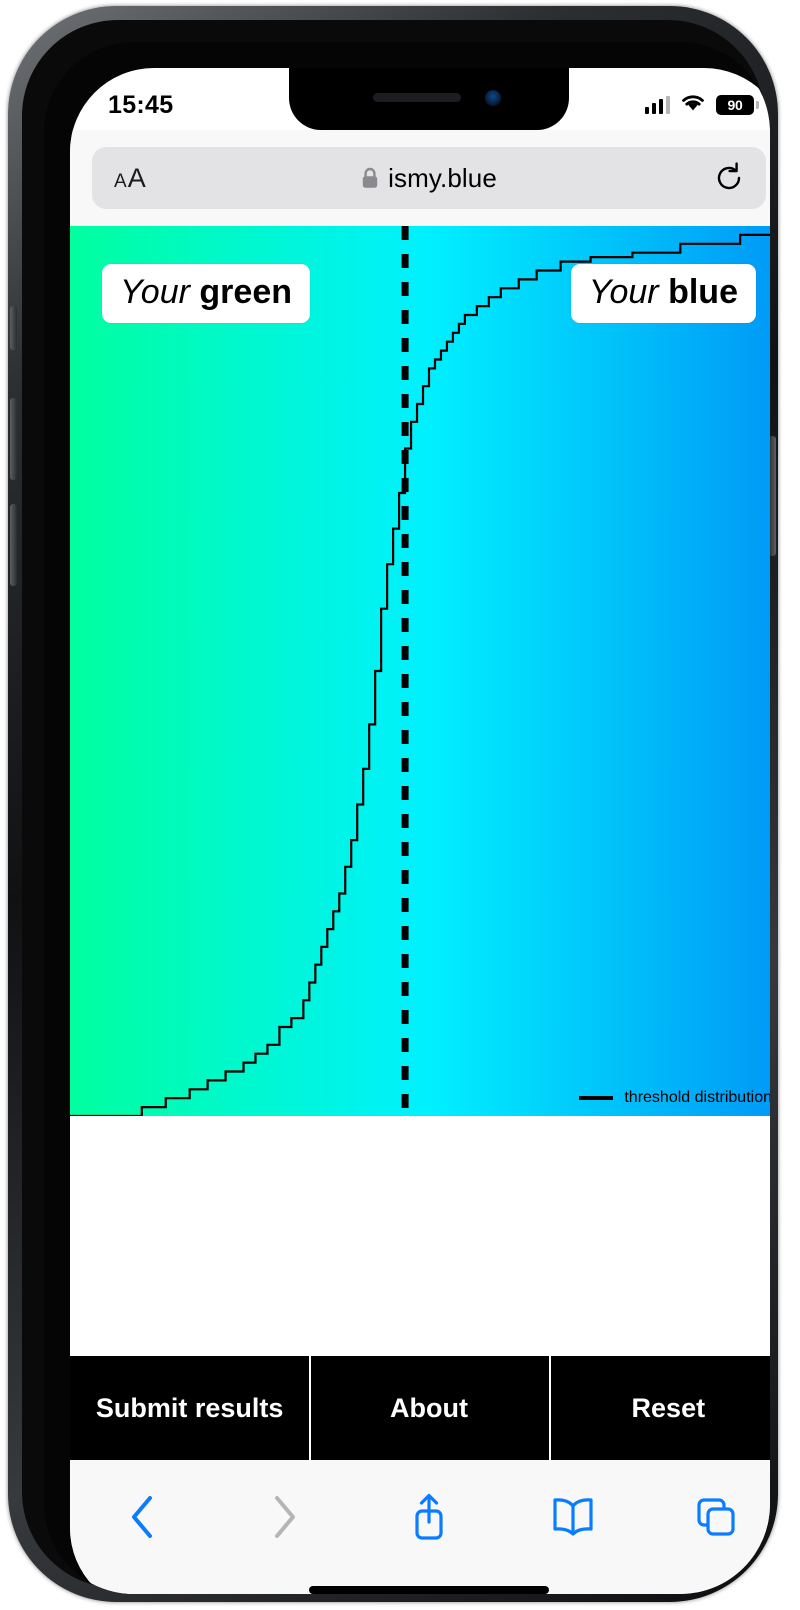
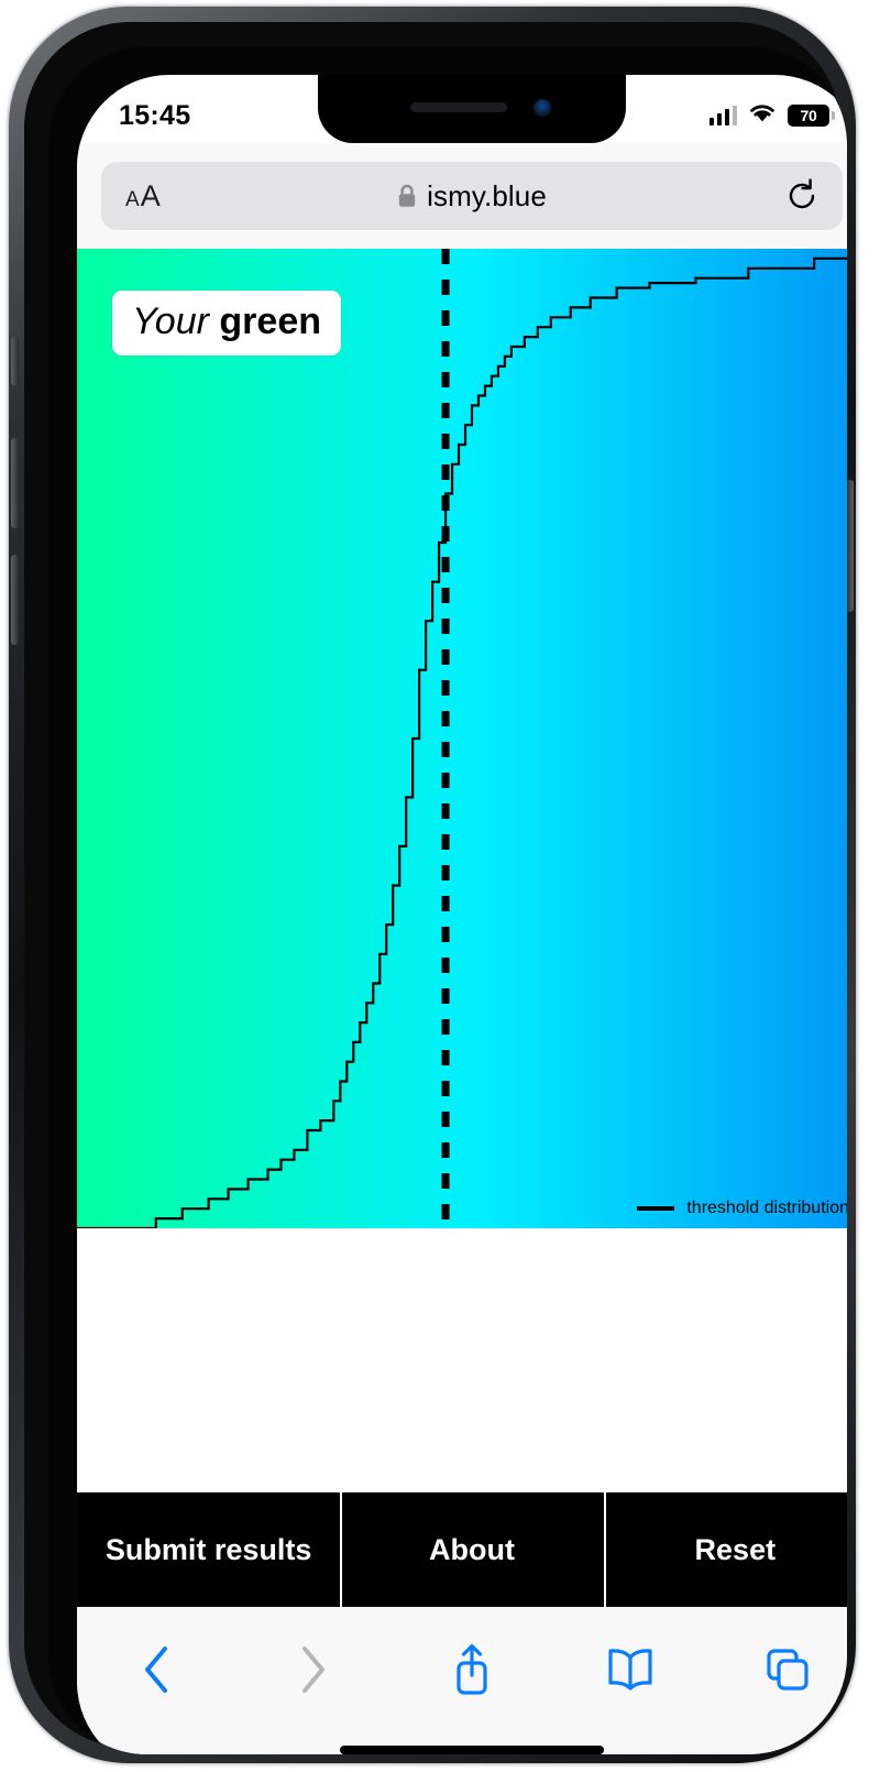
  15:45
- 90
+ 70
  A
  A
  ismy.blue
  Your green
- Your blue
  threshold distribution
  Submit results
  About
  Reset
